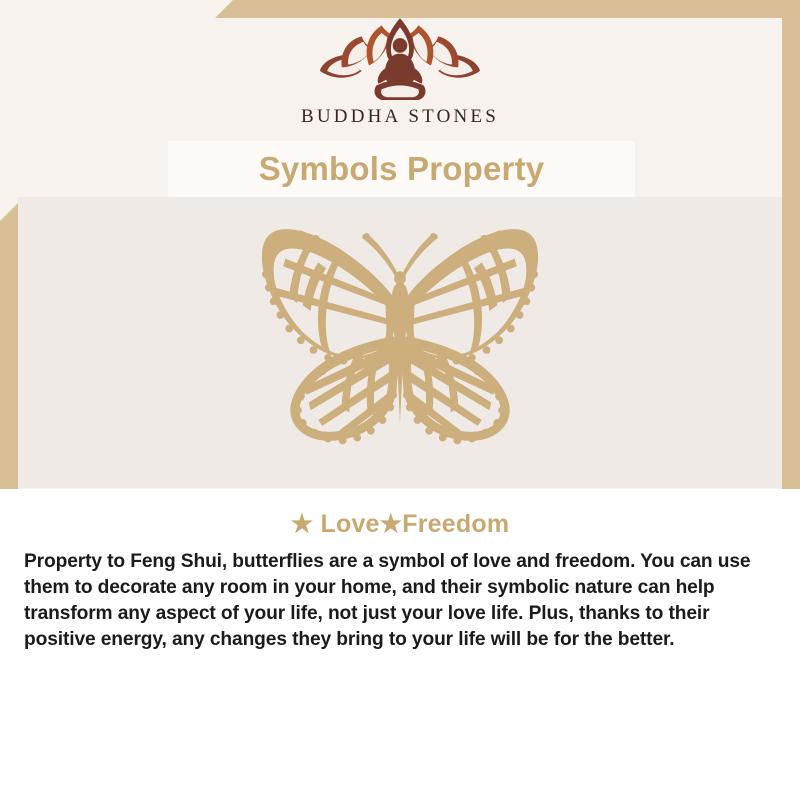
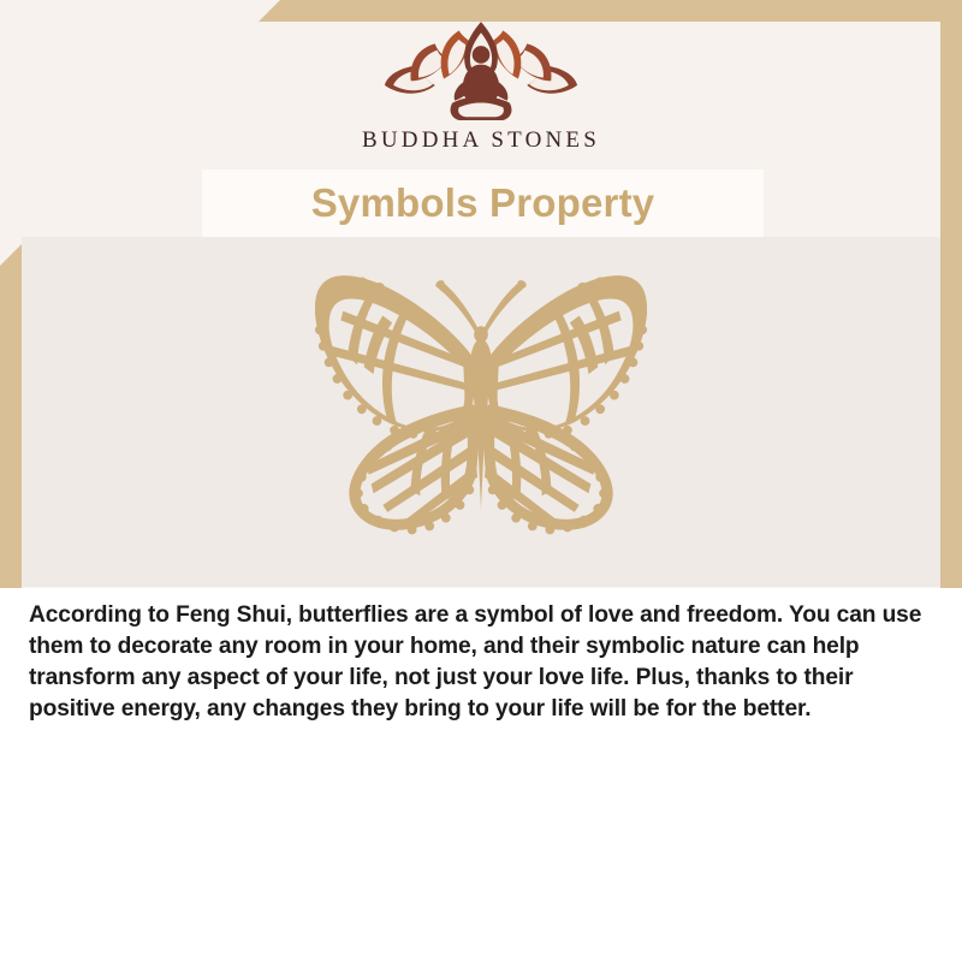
  BUDDHA STONES
  Symbols Property
- ★ Love★Freedom
- Property to Feng Shui, butterflies are a symbol of love and freedom. You can use them to decorate any room in your home, and their symbolic nature can help transform any aspect of your life, not just your love life. Plus, thanks to their positive energy, any changes they bring to your life will be for the better.
+ According to Feng Shui, butterflies are a symbol of love and freedom. You can use them to decorate any room in your home, and their symbolic nature can help transform any aspect of your life, not just your love life. Plus, thanks to their positive energy, any changes they bring to your life will be for the better.
